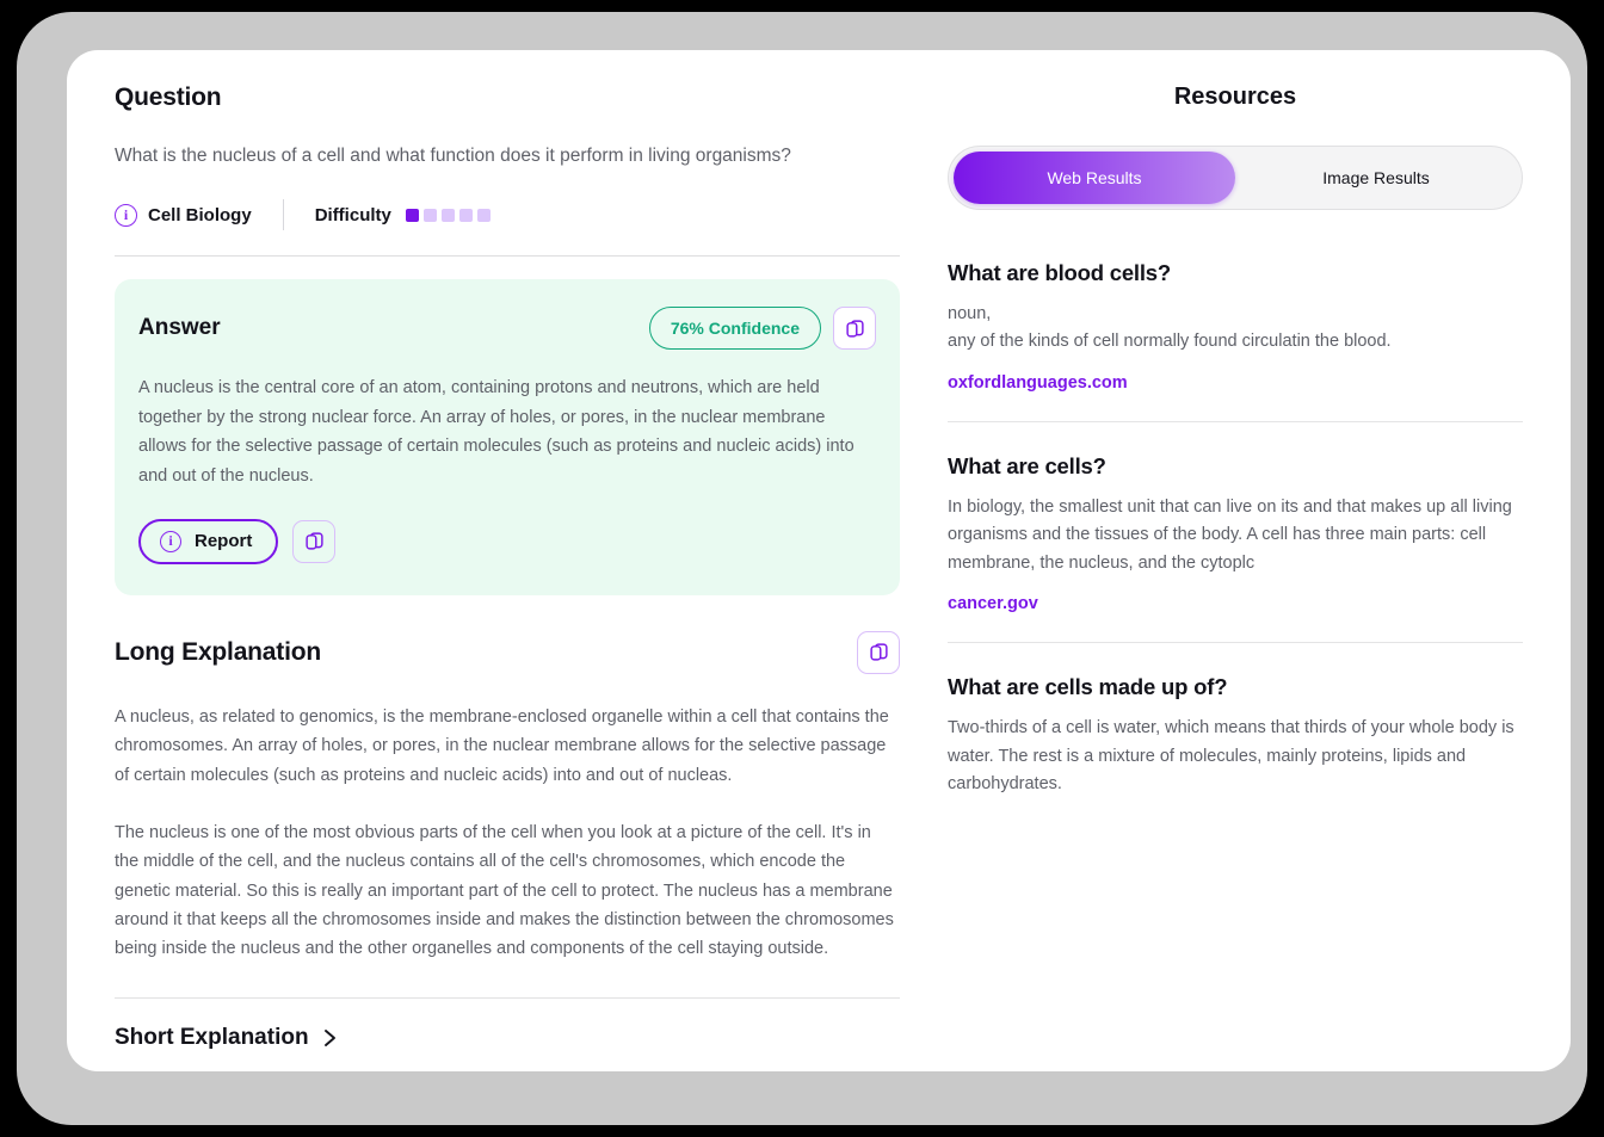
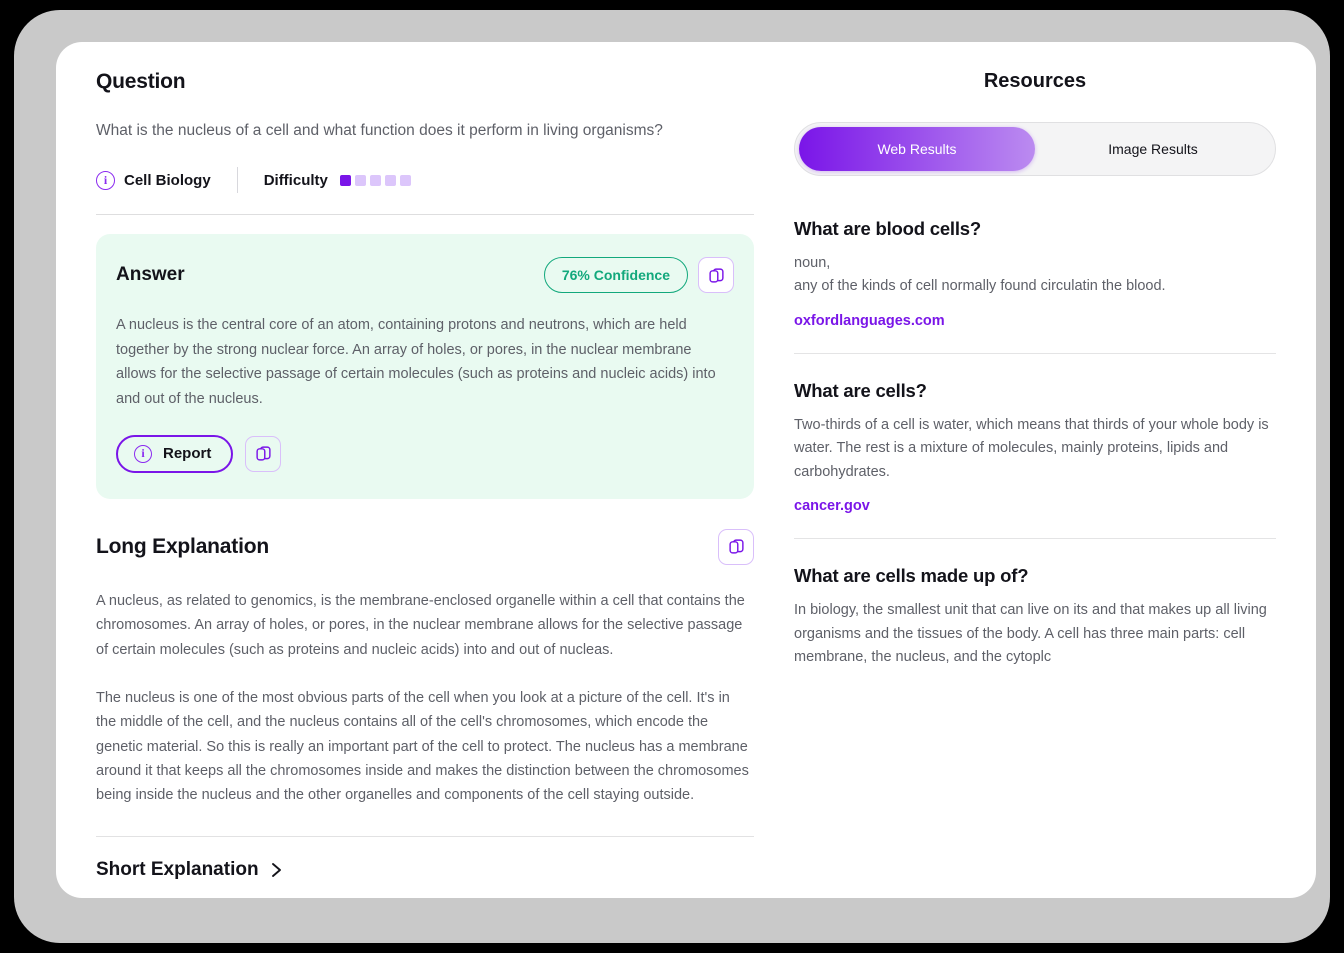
  Question
  What is the nucleus of a cell and what function does it perform in living organisms?
  i
  Cell Biology
  Difficulty
  Answer
  76% Confidence
  A nucleus is the central core of an atom, containing protons and neutrons, which are held together by the strong nuclear force. An array of holes, or pores, in the nuclear membrane allows for the selective passage of certain molecules (such as proteins and nucleic acids) into and out of the nucleus.
  i
  Report
  Long Explanation
  A nucleus, as related to genomics, is the membrane-enclosed organelle within a cell that contains the chromosomes. An array of holes, or pores, in the nuclear membrane allows for the selective passage of certain molecules (such as proteins and nucleic acids) into and out of nucleas.
  The nucleus is one of the most obvious parts of the cell when you look at a picture of the cell. It's in the middle of the cell, and the nucleus contains all of the cell's chromosomes, which encode the genetic material. So this is really an important part of the cell to protect. The nucleus has a membrane around it that keeps all the chromosomes inside and makes the distinction between the chromosomes being inside the nucleus and the other organelles and components of the cell staying outside.
  Short Explanation
  Resources
  Web Results
  Image Results
  What are blood cells?
  noun,
  any of the kinds of cell normally found circulatin the blood.
  oxfordlanguages.com
  What are cells?
- In biology, the smallest unit that can live on its and that makes up all living organisms and the tissues of the body. A cell has three main parts: cell membrane, the nucleus, and the cytoplc
+ Two-thirds of a cell is water, which means that thirds of your whole body is water. The rest is a mixture of molecules, mainly proteins, lipids and carbohydrates.
  cancer.gov
  What are cells made up of?
- Two-thirds of a cell is water, which means that thirds of your whole body is water. The rest is a mixture of molecules, mainly proteins, lipids and carbohydrates.
+ In biology, the smallest unit that can live on its and that makes up all living organisms and the tissues of the body. A cell has three main parts: cell membrane, the nucleus, and the cytoplc
